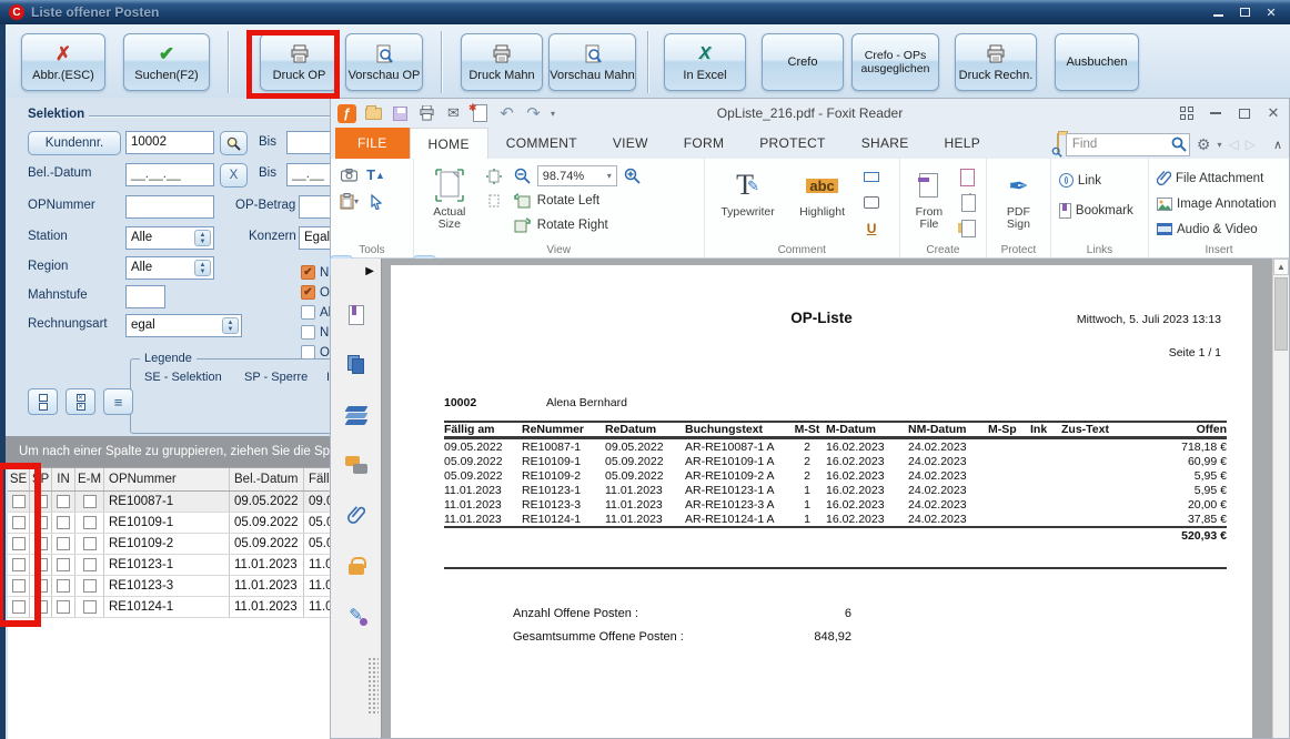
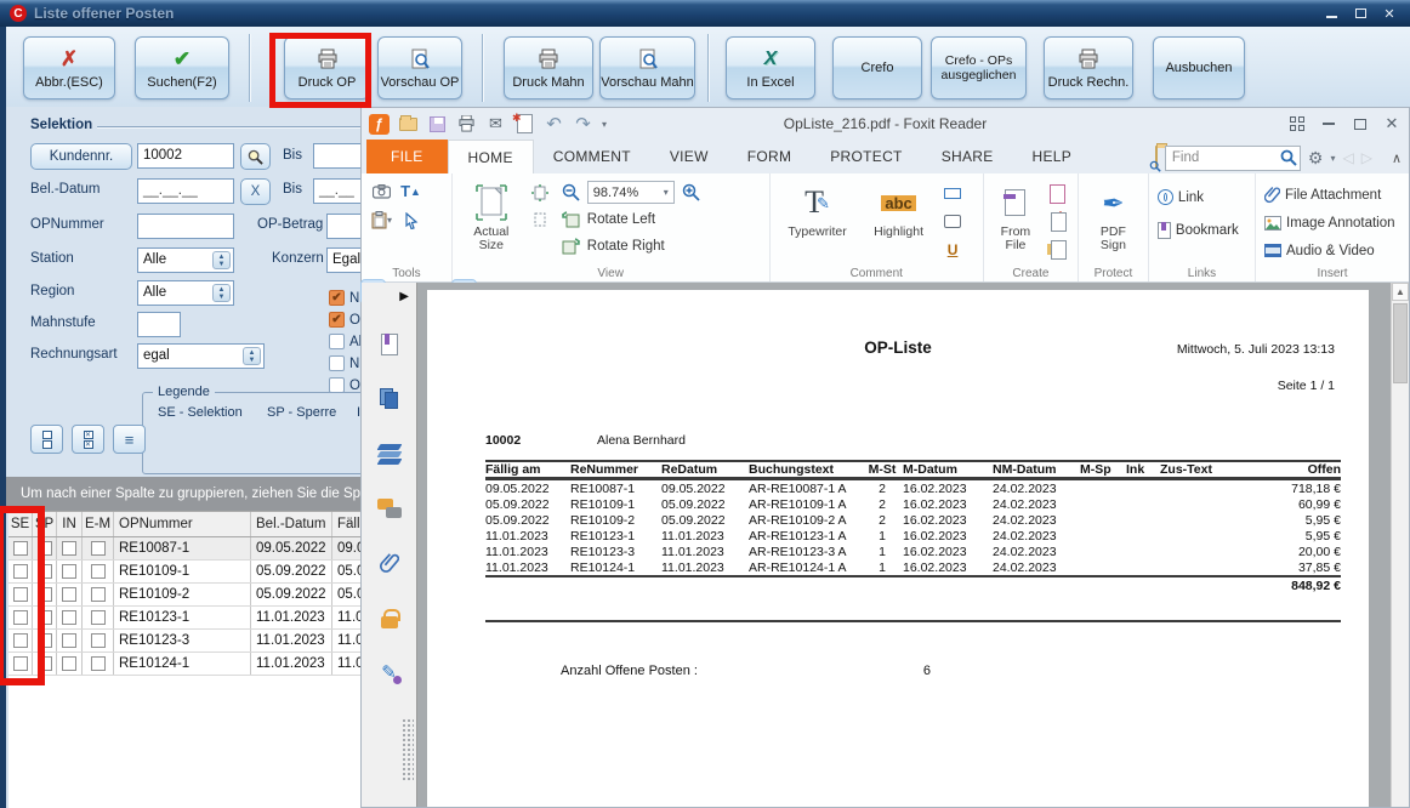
  C
  Liste offener Posten
  ✕
  ✗
  Abbr.(ESC)
  ✔
  Suchen(F2)
  Druck OP
  Vorschau OP
  Druck Mahn
  Vorschau Mahn
  X
  In Excel
  Crefo
  Crefo - OPs ausgeglichen
  Druck Rechn.
  Ausbuchen
  Selektion
  Kundennr.
  10002
  Bis
  Bel.-Datum
  __.__.__
  X
  Bis
  __.__
  OPNummer
  OP-Betrag
  Station
  Alle
  Konzern
  Egal
  Region
  Alle
  Mahnstufe
  ✔
  N
  ✔
  O
  N
  O
  Rechnungsart
  egal
  Legende
  SE - Selektion
  SP - Sperre
  I
  ≡
  Um nach einer Spalte zu gruppieren, ziehen Sie die Sp
  SE
  SP
  IN
  E-M
  OPNummer
  Bel.-Datum
  RE10087-1
  09.05.2022
  RE10109-1
  05.09.2022
  RE10109-2
  05.09.2022
  RE10123-1
  11.01.2023
  RE10123-3
  11.01.2023
  RE10124-1
  11.01.2023
  ƒ
  ✉
  ✱
  ↶
  ↷
  ▾
  OpListe_216.pdf - Foxit Reader
  ✕
  FILE
  HOME
  COMMENT
  VIEW
  FORM
  PROTECT
  SHARE
  HELP
  Find
  ⚙
  ▾
  ▷
  ∧
  T
  ▲
  ▾
  Tools
  Actual Size
  98.74%
  ▾
  Rotate Left
  Rotate Right
  View
  T
  ✎
  Typewriter
  abc
  Highlight
  U
  Comment
  From File
  Create
  ✒
  PDF Sign
  Protect
  Link
  Bookmark
  Links
  File Attachment
  Image Annotation
  Audio & Video
  Insert
  ▶
  ✎
  OP-Liste
  Mittwoch, 5. Juli 2023 13:13
  Seite 1 / 1
  10002
  Alena Bernhard
  Fällig am
  ReNummer
  ReDatum
  Buchungstext
  M-St
  M-Datum
  NM-Datum
  M-Sp
  Ink
  Zus-Text
  Offen
  09.05.2022
  RE10087-1
  09.05.2022
  AR-RE10087-1 A
  2
  16.02.2023
  24.02.2023
  718,18 €
  05.09.2022
  RE10109-1
  05.09.2022
  AR-RE10109-1 A
  2
  16.02.2023
  24.02.2023
  60,99 €
  05.09.2022
  RE10109-2
  05.09.2022
  AR-RE10109-2 A
  2
  16.02.2023
  24.02.2023
  5,95 €
  11.01.2023
  RE10123-1
  11.01.2023
  AR-RE10123-1 A
  1
  16.02.2023
  24.02.2023
  5,95 €
  11.01.2023
  RE10123-3
  11.01.2023
  AR-RE10123-3 A
  1
  16.02.2023
  24.02.2023
  20,00 €
  11.01.2023
  RE10124-1
  11.01.2023
  AR-RE10124-1 A
  1
  16.02.2023
  24.02.2023
  37,85 €
- 520,93 €
+ 848,92 €
  Anzahl Offene Posten :
  6
- Gesamtsumme Offene Posten :
- 848,92
  ▲
